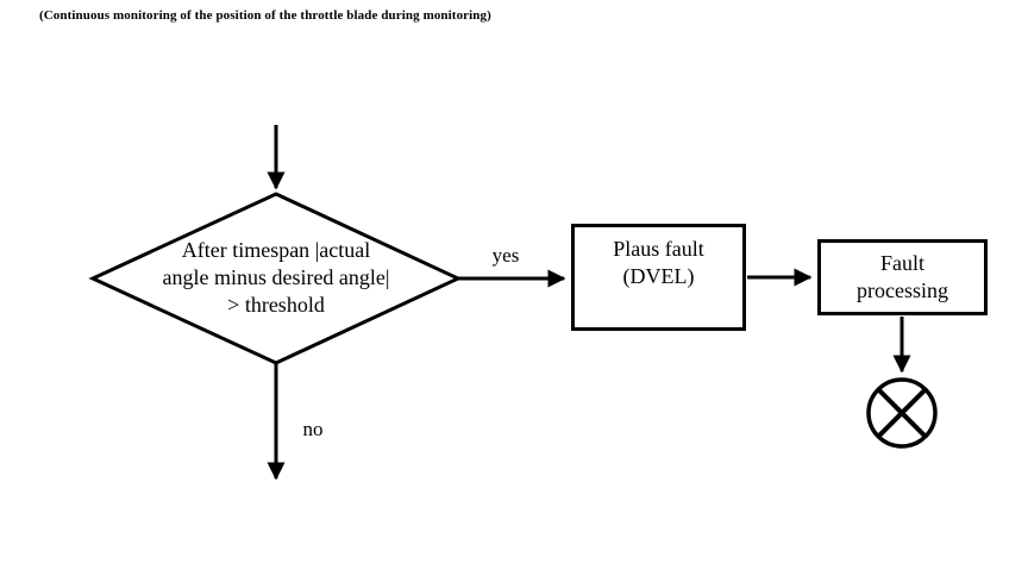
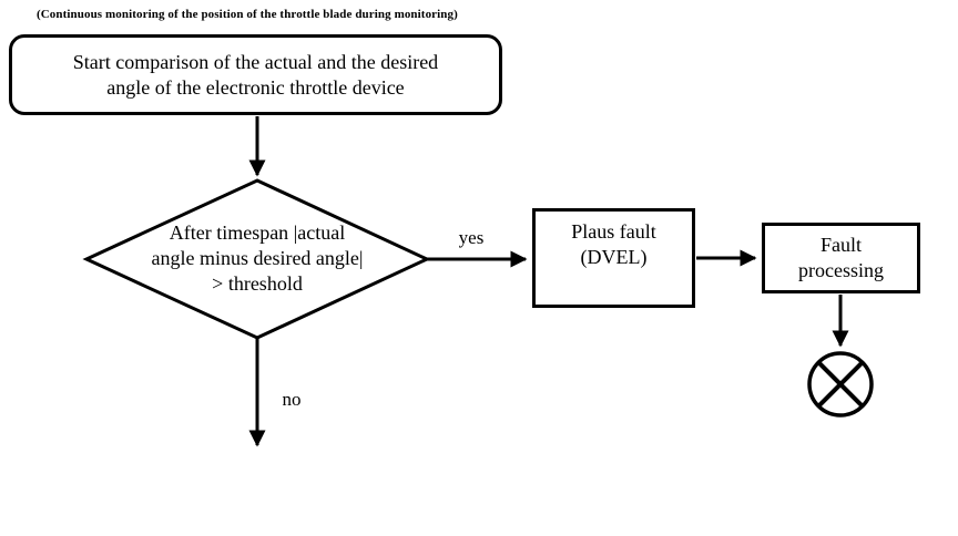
  (Continuous monitoring of the position of the throttle blade during monitoring)
+ Start comparison of the actual and the desired
+ angle of the electronic throttle device
  After timespan |actual
  angle minus desired angle|
  > threshold
  Plaus fault
  (DVEL)
  Fault
  processing
  yes
  no
